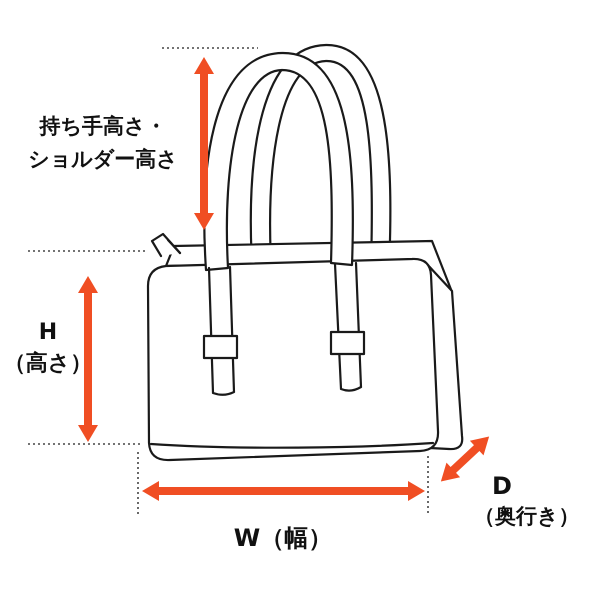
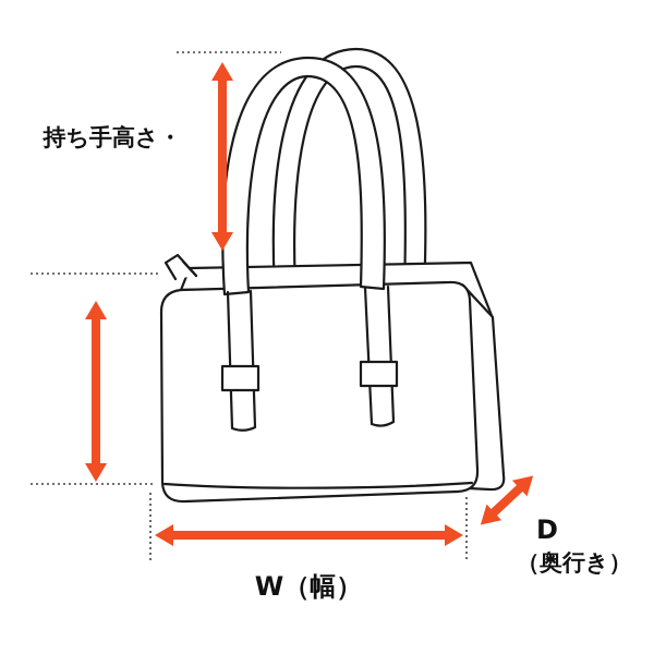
  持ち手高さ・
- ショルダー高さ
- H
- （高さ）
  W（幅）
  D
  （奥行き）
